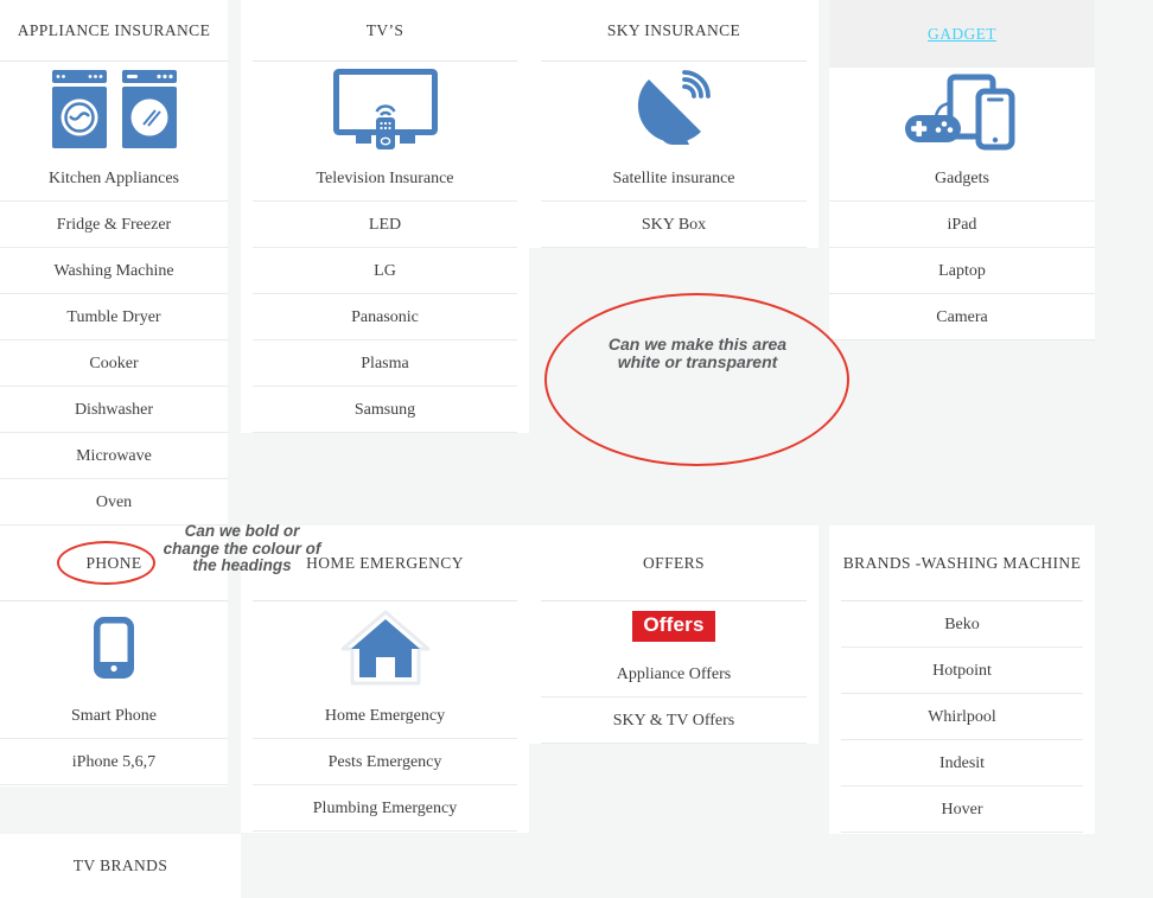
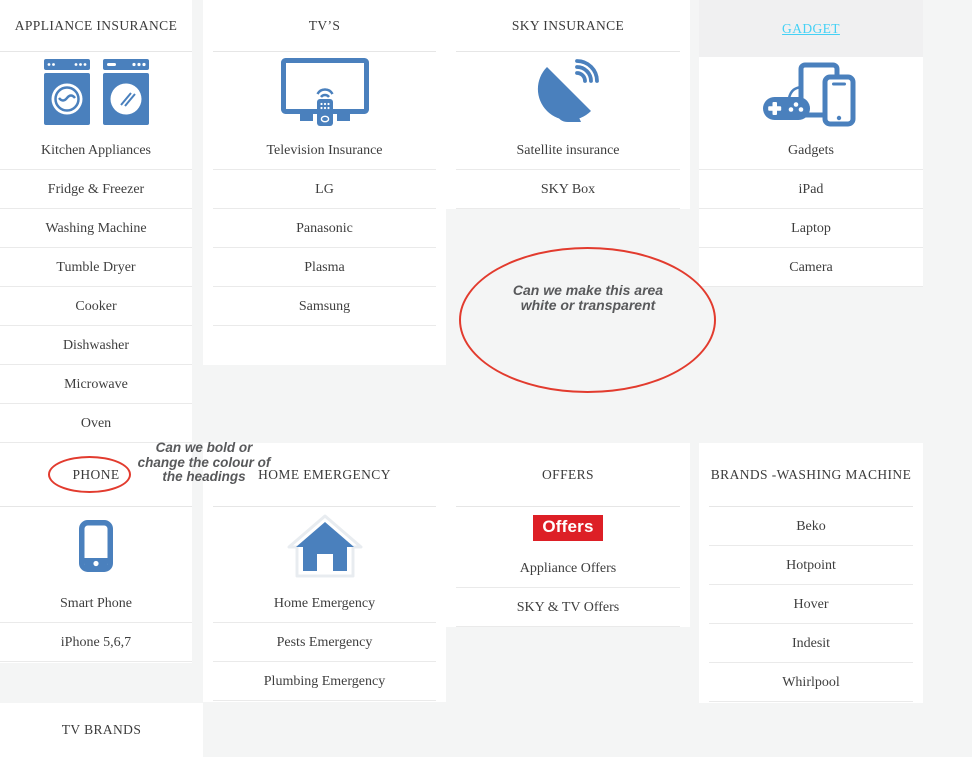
  APPLIANCE INSURANCE
  Kitchen Appliances
  Fridge & Freezer
  Washing Machine
  Tumble Dryer
  Cooker
  Dishwasher
  Microwave
  Oven
  PHONE
  Smart Phone
  iPhone 5,6,7
  TV’S
  Television Insurance
- LED
  LG
  Panasonic
  Plasma
  Samsung
  HOME EMERGENCY
  Home Emergency
  Pests Emergency
  Plumbing Emergency
  SKY INSURANCE
  Satellite insurance
  SKY Box
  OFFERS
  Offers
  Appliance Offers
  SKY & TV Offers
  GADGET
  Gadgets
  iPad
  Laptop
  Camera
  BRANDS -WASHING MACHINE
  Beko
  Hotpoint
- Whirlpool
+ Hover
  Indesit
- Hover
+ Whirlpool
  TV BRANDS
  Can we make this area
  white or transparent
  Can we bold or
  change the colour of
  the headings
